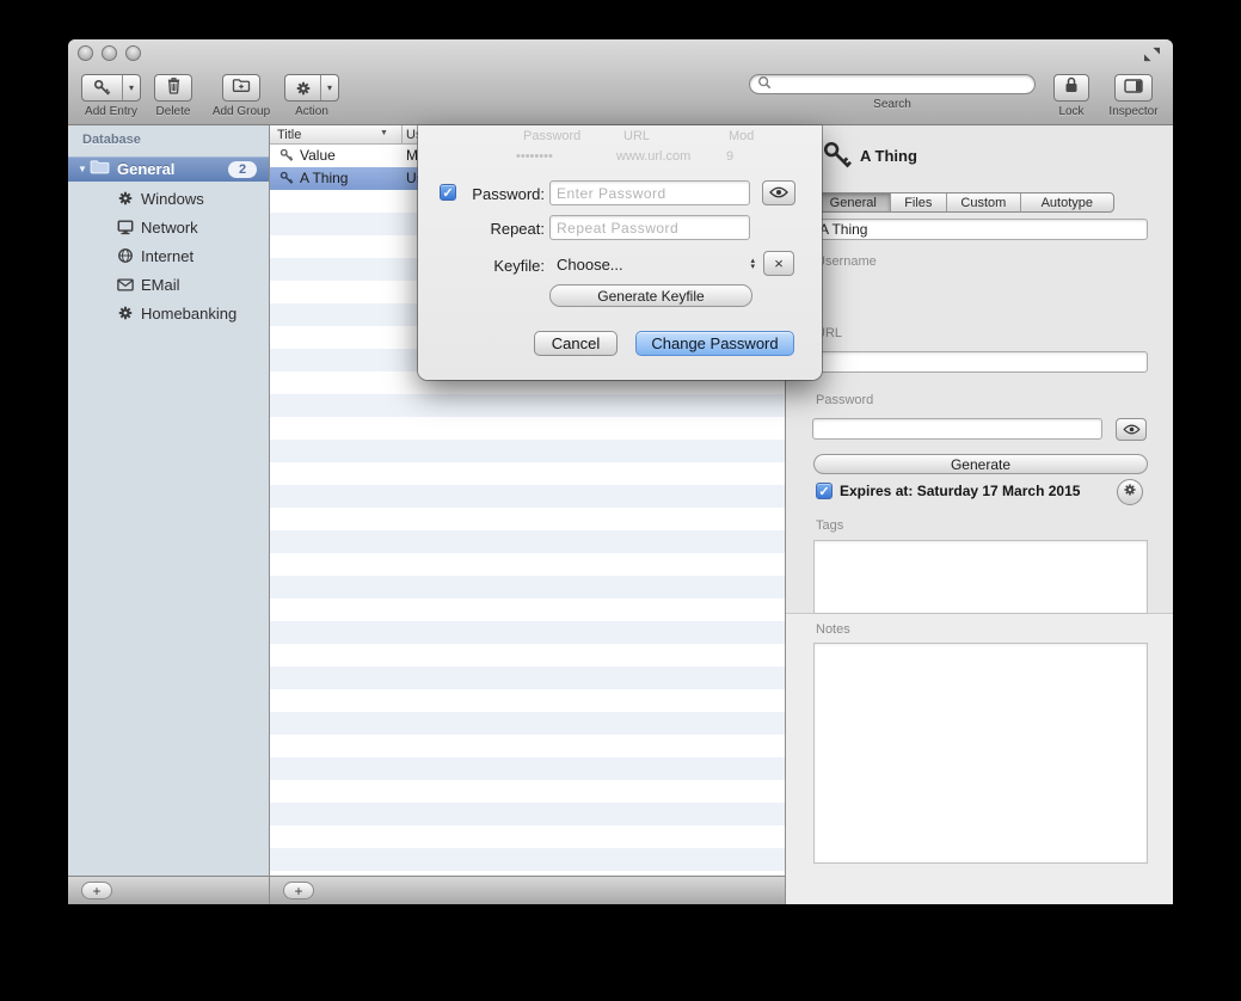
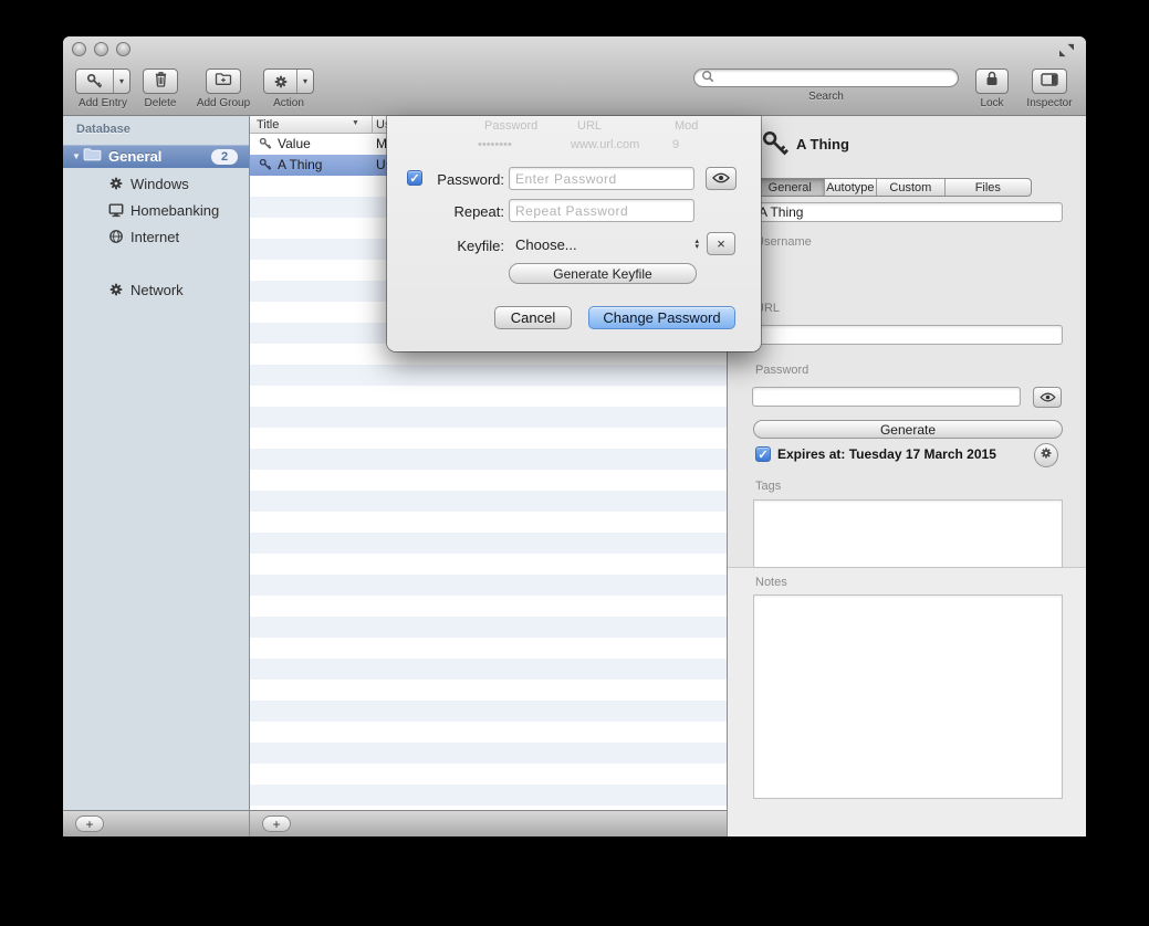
  ▾
  Add Entry
  Delete
  Add Group
  ▾
  Action
  Search
  Lock
  Inspector
  Database
  ▼
  General
  2
  Windows
- Network
+ Homebanking
  Internet
- EMail
- Homebanking
+ Network
  Title
  Value
  A Thing
  A Thing
  General
- Files
+ Autotype
  Custom
- Autotype
+ Files
  A Thing
  sername
  Password
  Generate
  ✓
- Expires at: Saturday 17 March 2015
+ Expires at: Tuesday 17 March 2015
  Tags
  Notes
  +
  +
  Password
  URL
  Mod
  ••••••••
  www.url.com
  9
  ✓
  Password:
  Enter Password
  Repeat:
  Repeat Password
  Keyfile:
  Choose...
  ×
  Generate Keyfile
  Cancel
  Change Password
